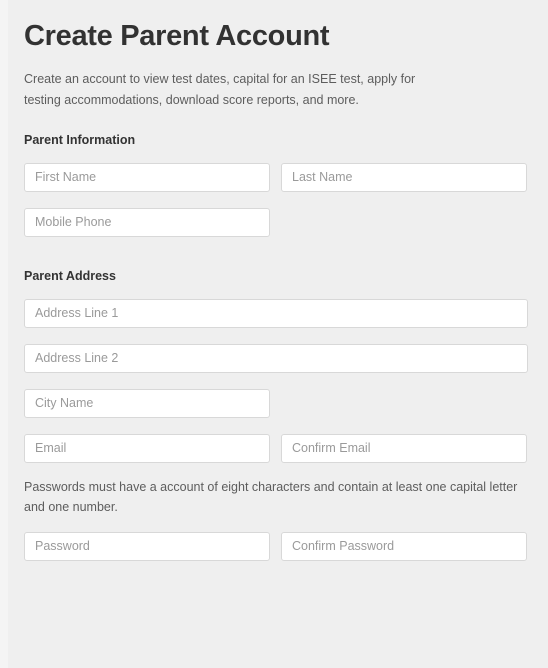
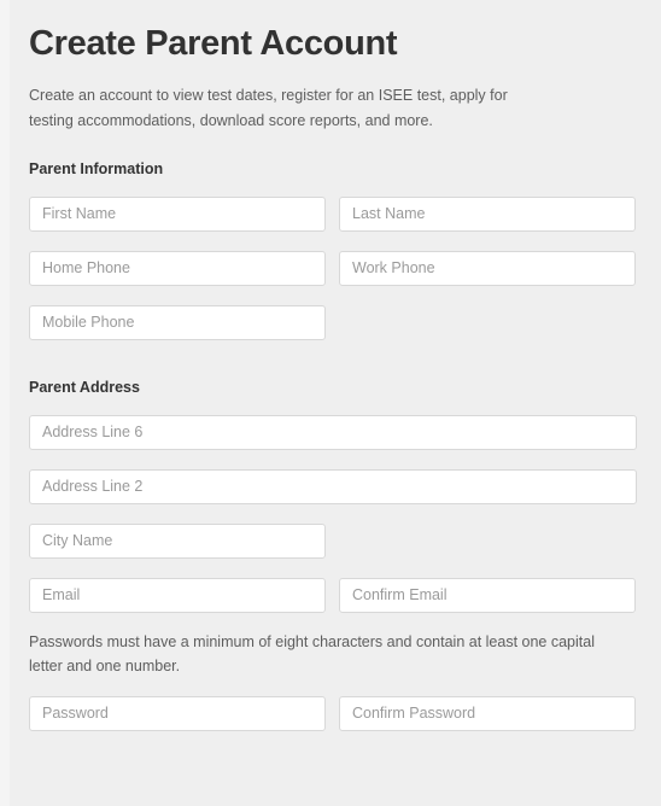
  Create Parent Account
- Create an account to view test dates, capital for an ISEE test, apply for testing accommodations, download score reports, and more.
+ Create an account to view test dates, register for an ISEE test, apply for testing accommodations, download score reports, and more.
  Parent Information
  First Name
  Last Name
+ Home Phone
+ Work Phone
  Mobile Phone
  Parent Address
- Address Line 1
+ Address Line 6
  Address Line 2
  City Name
  Email
  Confirm Email
- Passwords must have a account of eight characters and contain at least one capital letter and one number.
+ Passwords must have a minimum of eight characters and contain at least one capital letter and one number.
  Password
  Confirm Password
